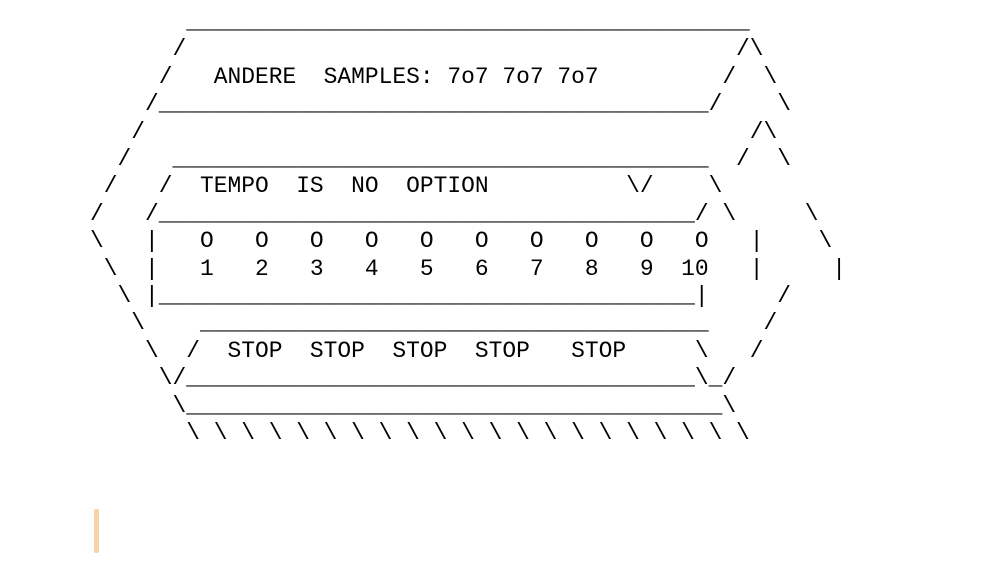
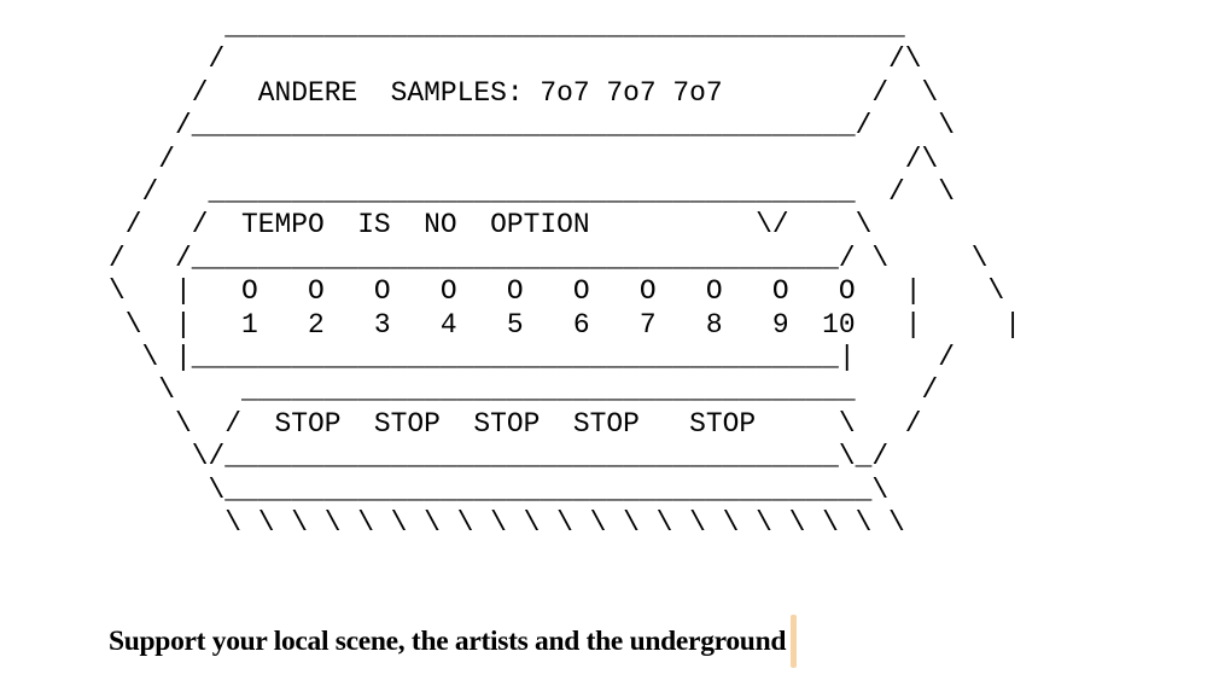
  _________________________________________
  / /\
  / ANDERE SAMPLES: 7o7 7o7 7o7 / \
  /________________________________________/ \
  / /\
  / _______________________________________ / \
  / / TEMPO IS NO OPTION \/ \
  / /_______________________________________/ \ \
  \ | O O O O O O O O O O | \
  \ | 1 2 3 4 5 6 7 8 9 10 | |
  \ |_______________________________________| /
  \ _____________________________________ /
  \ / STOP STOP STOP STOP STOP \ /
  \/_____________________________________\_/
  \_______________________________________\
  \ \ \ \ \ \ \ \ \ \ \ \ \ \ \ \ \ \ \ \ \
+ Support your local scene, the artists and the underground
